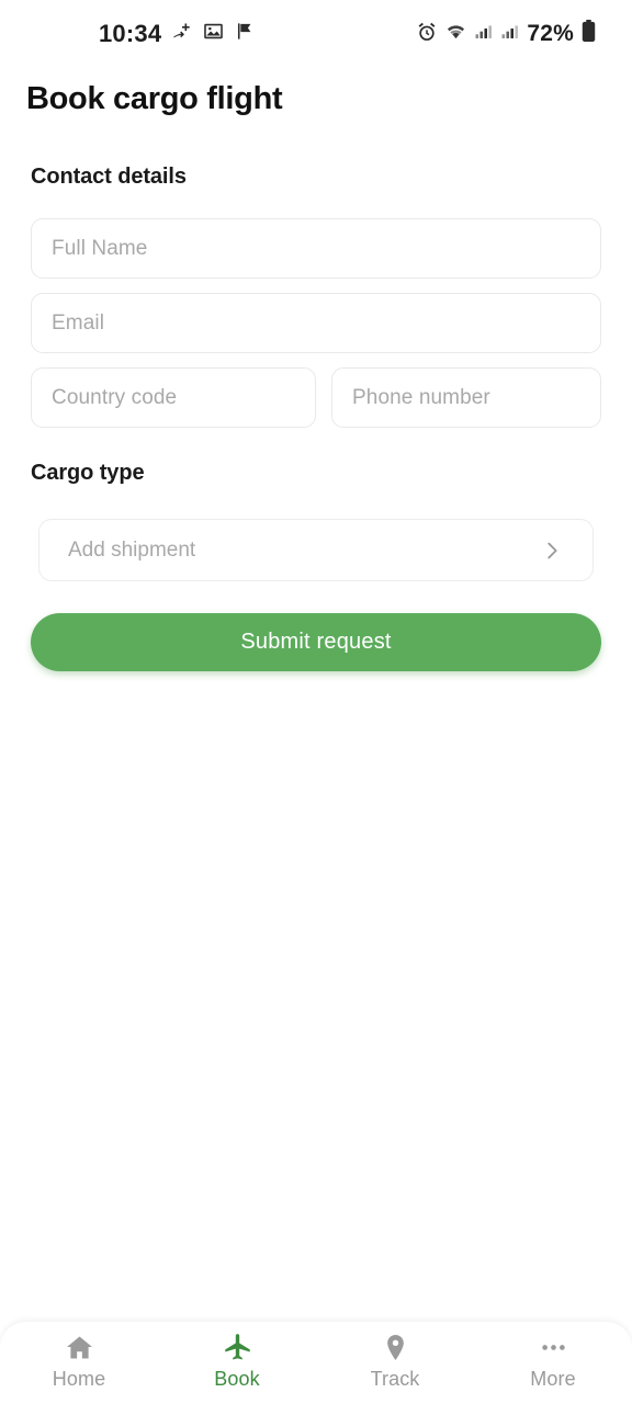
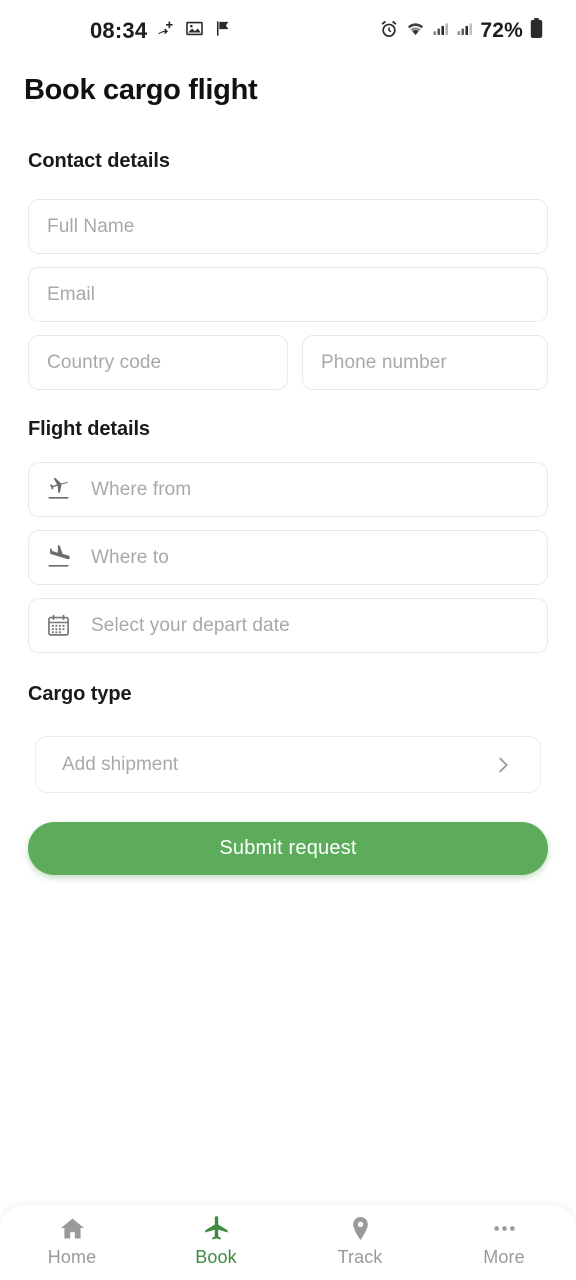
- 10:34
+ 08:34
  72%
  Book cargo flight
  Contact details
  Full Name
  Email
  Country code
  Phone number
+ Flight details
+ Where from
+ Where to
+ Select your depart date
  Cargo type
  Add shipment
  Submit request
  Home
  Book
  Track
  More
